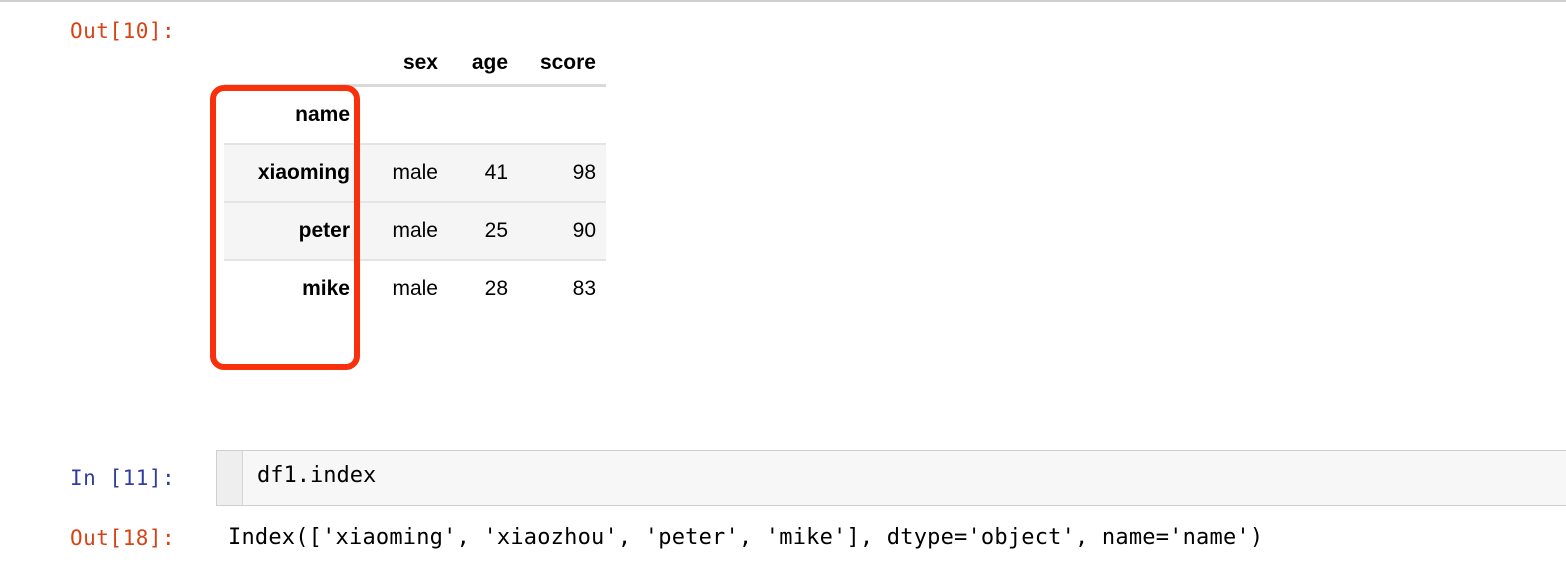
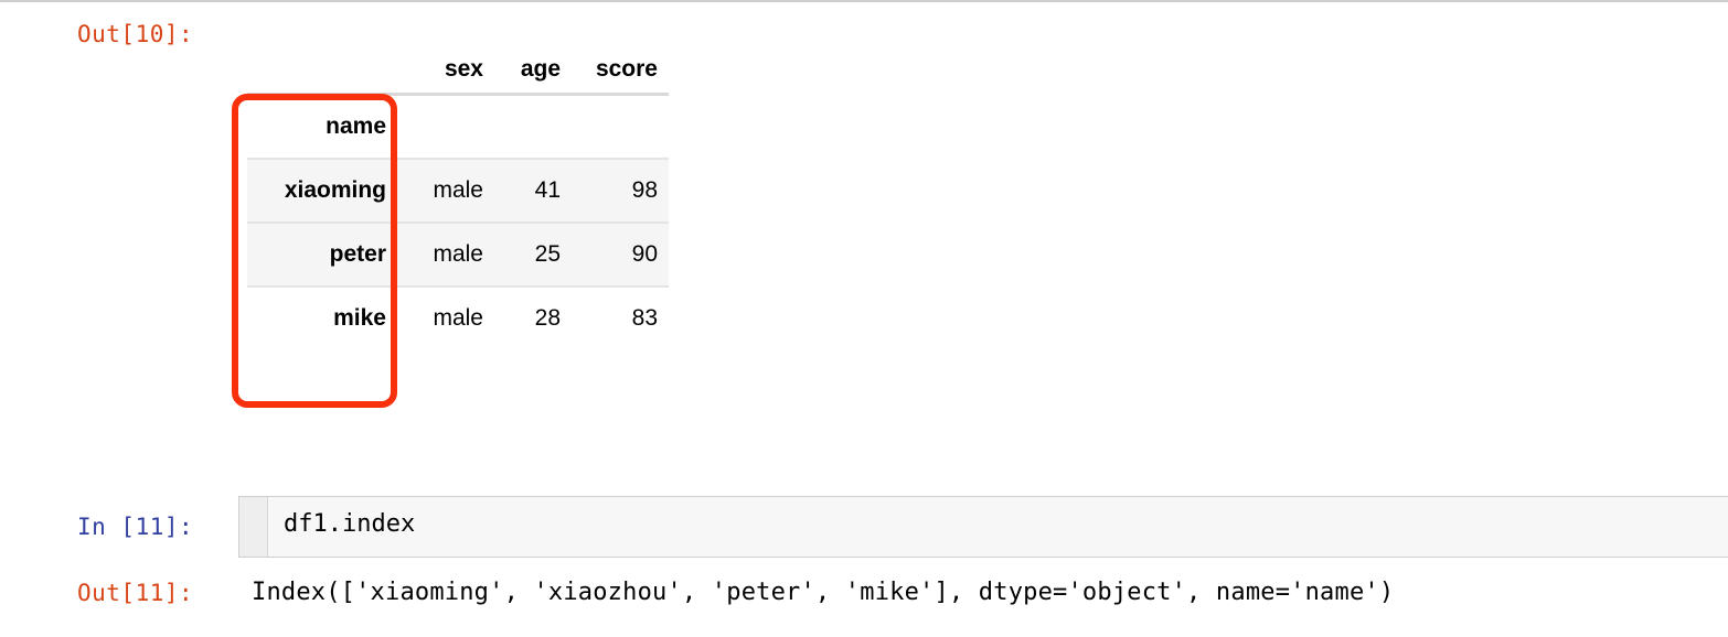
  Out[10]:
  	sex	age	score
  name
  xiaoming	male	41	98
  peter	male	25	90
  mike	male	28	83
  In [11]:
  df1.index
- Out[18]:
+ Out[11]:
  Index(['xiaoming', 'xiaozhou', 'peter', 'mike'], dtype='object', name='name')
